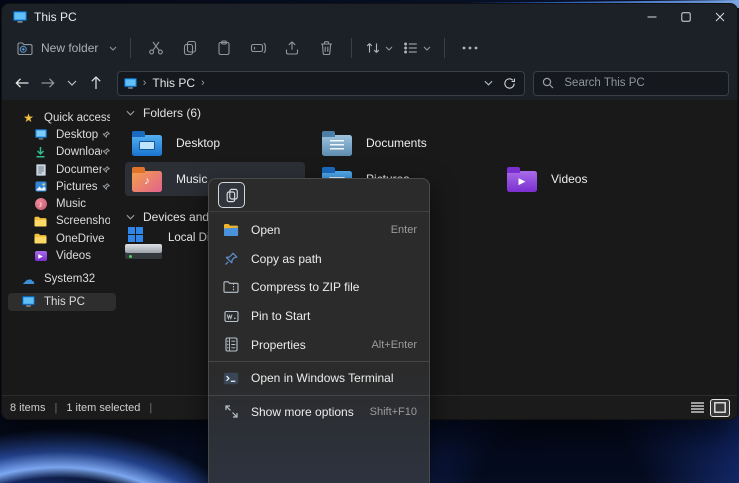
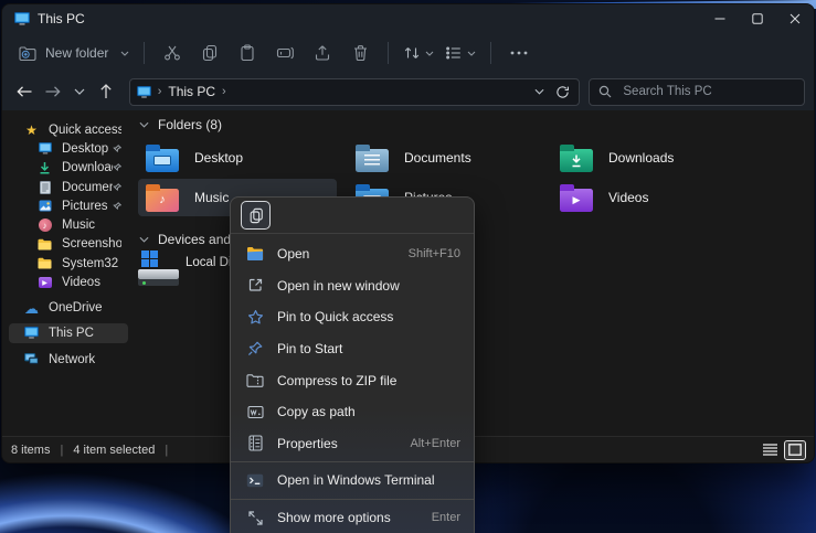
  This PC
  New folder
  ›
  This PC
  ›
  Search This PC
  ★
  Quick access
  Desktop
  Downloa
  Pictures
  ♪
  Music
  Screensho
- OneDrive
+ System32
  Videos
  ☁
- System32
+ OneDrive
  This PC
+ Network
- Folders (6)
+ Folders (8)
  Desktop
  Documents
+ Downloads
  ♪
  Music
  ▶
  Videos
  8 items
  |
- 1 item selected
+ 4 item selected
  |
  Open
- Enter
+ Shift+F10
+ Open in new window
+ Pin to Quick access
- Copy as path
+ Pin to Start
  Compress to ZIP file
- Pin to Start
+ Copy as path
  Properties
  Alt+Enter
  Open in Windows Terminal
  Show more options
- Shift+F10
+ Enter
